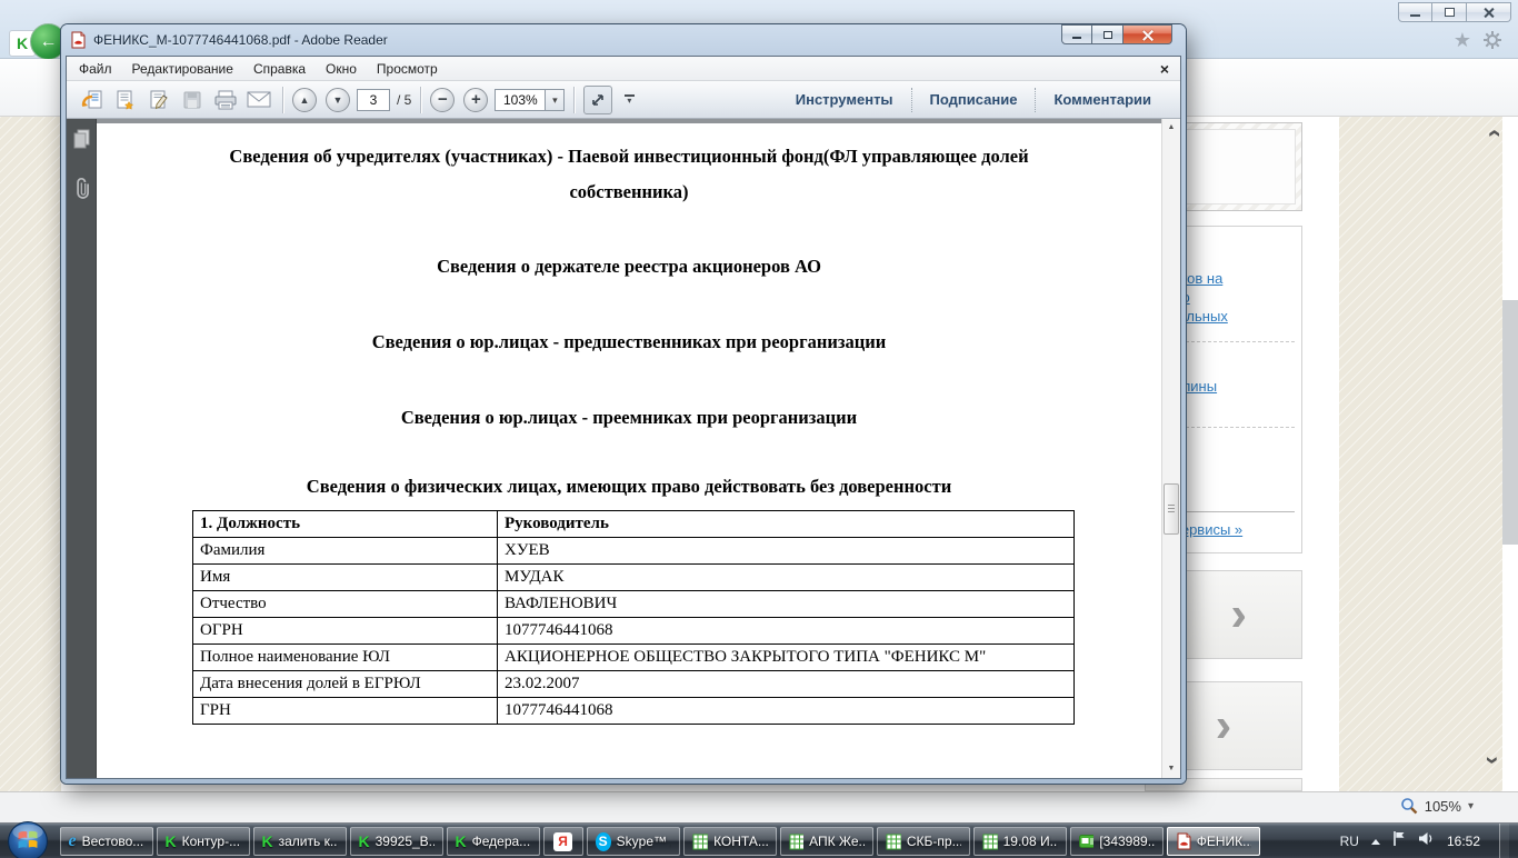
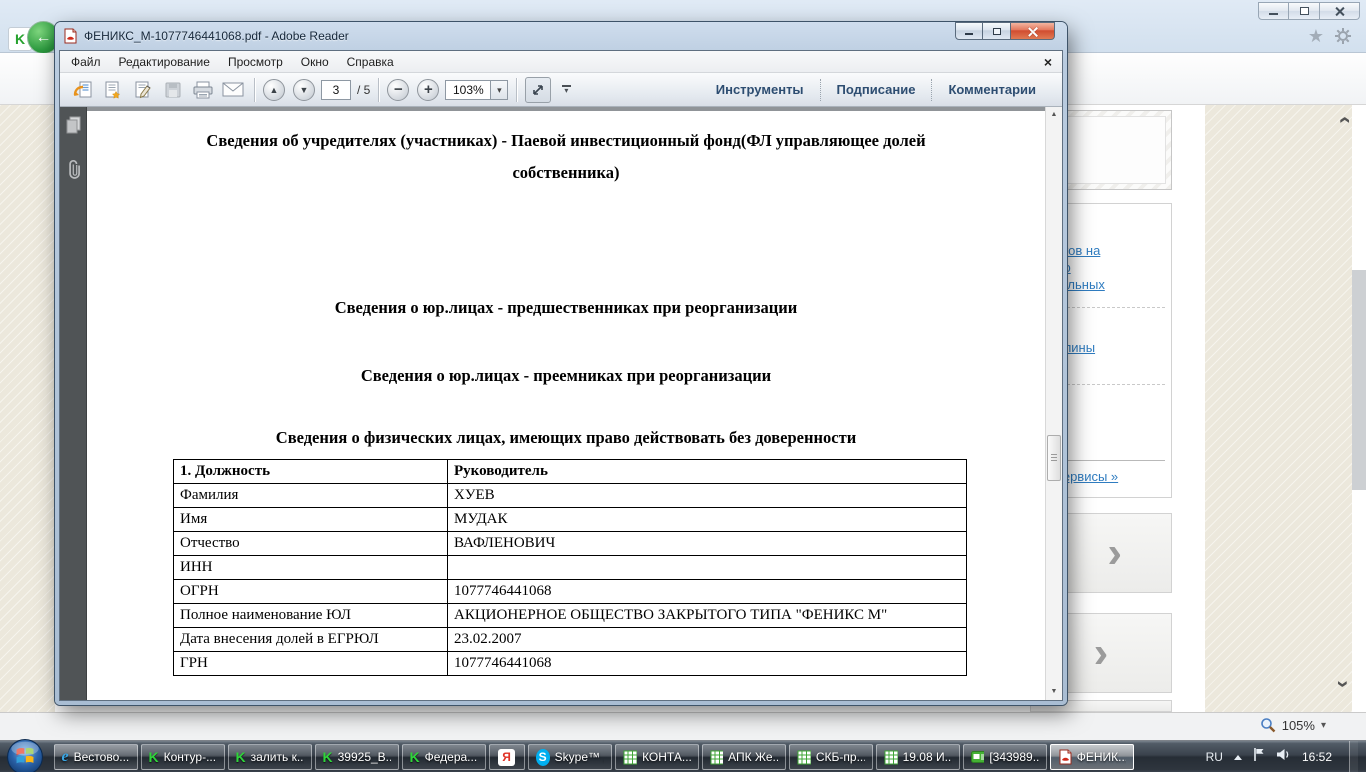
  ★
  K
  ←
  ›
  ›
  105%
  ▾
  ФЕНИКС_М-1077746441068.pdf - Adobe Reader
  Файл
  Редактирование
- Справка
+ Просмотр
  Окно
- Просмотр
+ Справка
  ×
  ▲
  ▼
  3
  / 5
  −
  +
  103%
  ▾
  ▾
  Инструменты
  Подписание
  Комментарии
  Сведения об учредителях (участниках) - Паевой инвестиционный фонд(ФЛ управляющее долей собственника)
- Сведения о держателе реестра акционеров АО
  Сведения о юр.лицах - предшественниках при реорганизации
  Сведения о юр.лицах - преемниках при реорганизации
  Сведения о физических лицах, имеющих право действовать без доверенности
  1. Должность	Руководитель
  Фамилия	ХУЕВ
  Имя	МУДАК
  Отчество	ВАФЛЕНОВИЧ
+ ИНН
  ОГРН	1077746441068
  Полное наименование ЮЛ	АКЦИОНЕРНОЕ ОБЩЕСТВО ЗАКРЫТОГО ТИПА "ФЕНИКС М"
  Дата внесения долей в ЕГРЮЛ	23.02.2007
  ГРН	1077746441068
  e
  Вестово...
  K
  Контур-...
  K
  залить к..
  K
  39925_В.
  K
  Федера...
  Я
  S
  КОНТА...
  АПК Же.
  СКБ-пр..
  19.08 И..
  [343989..
  ФЕНИК..
  RU
  16:52
